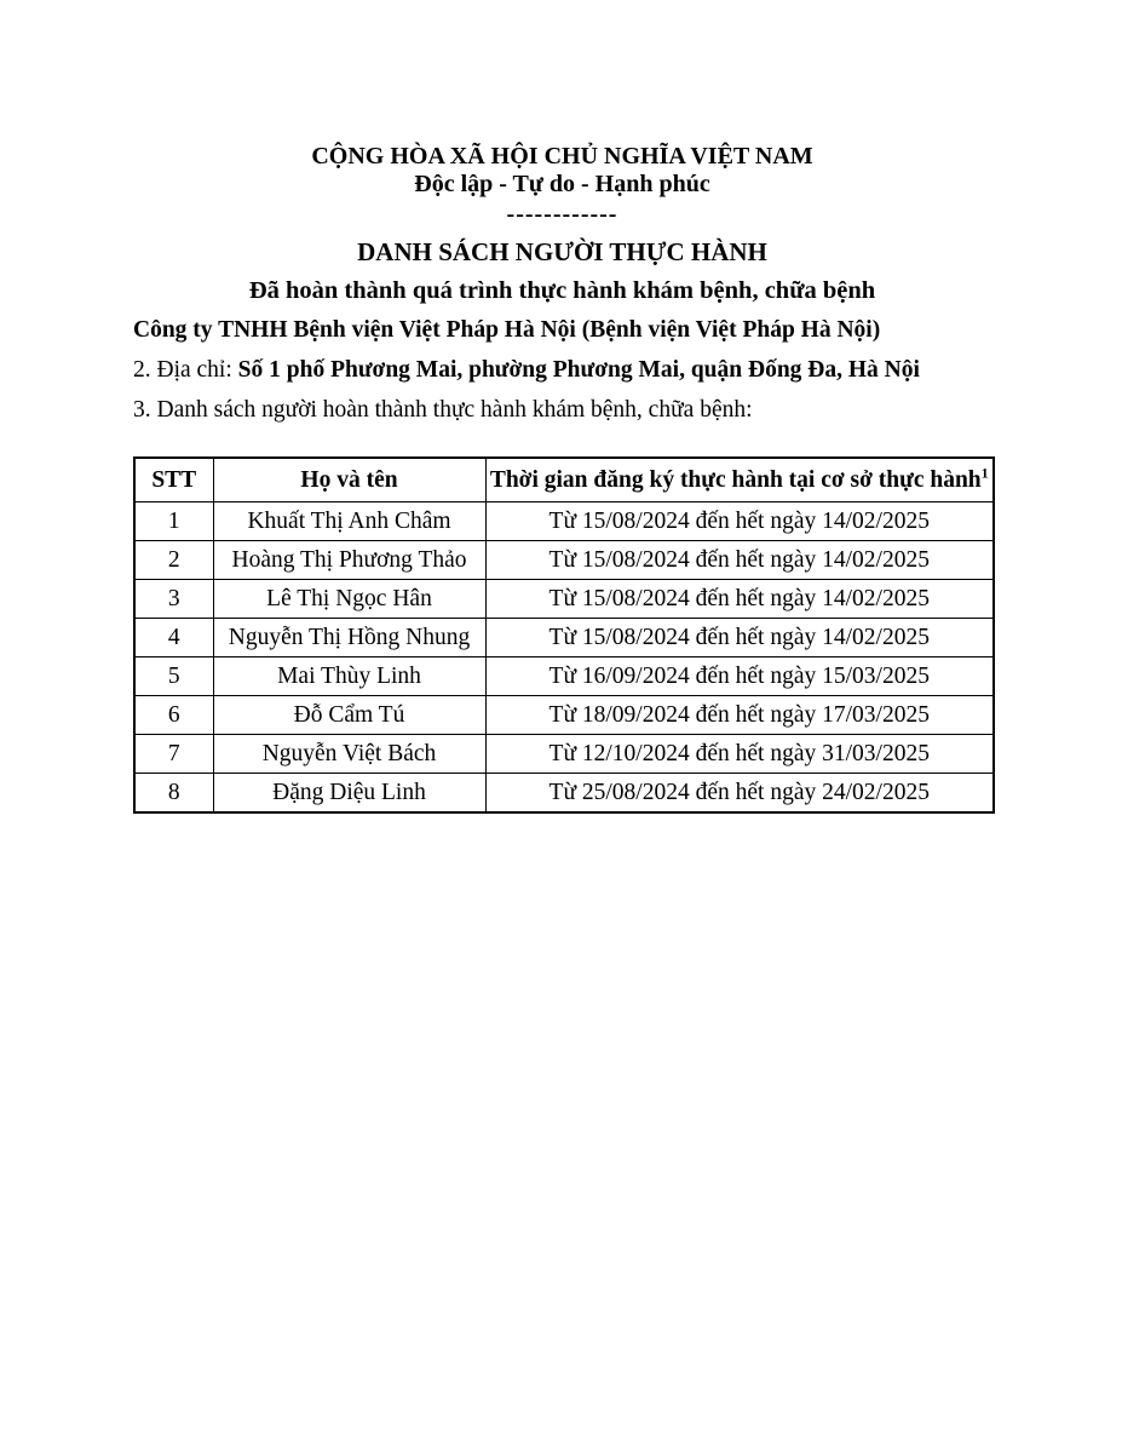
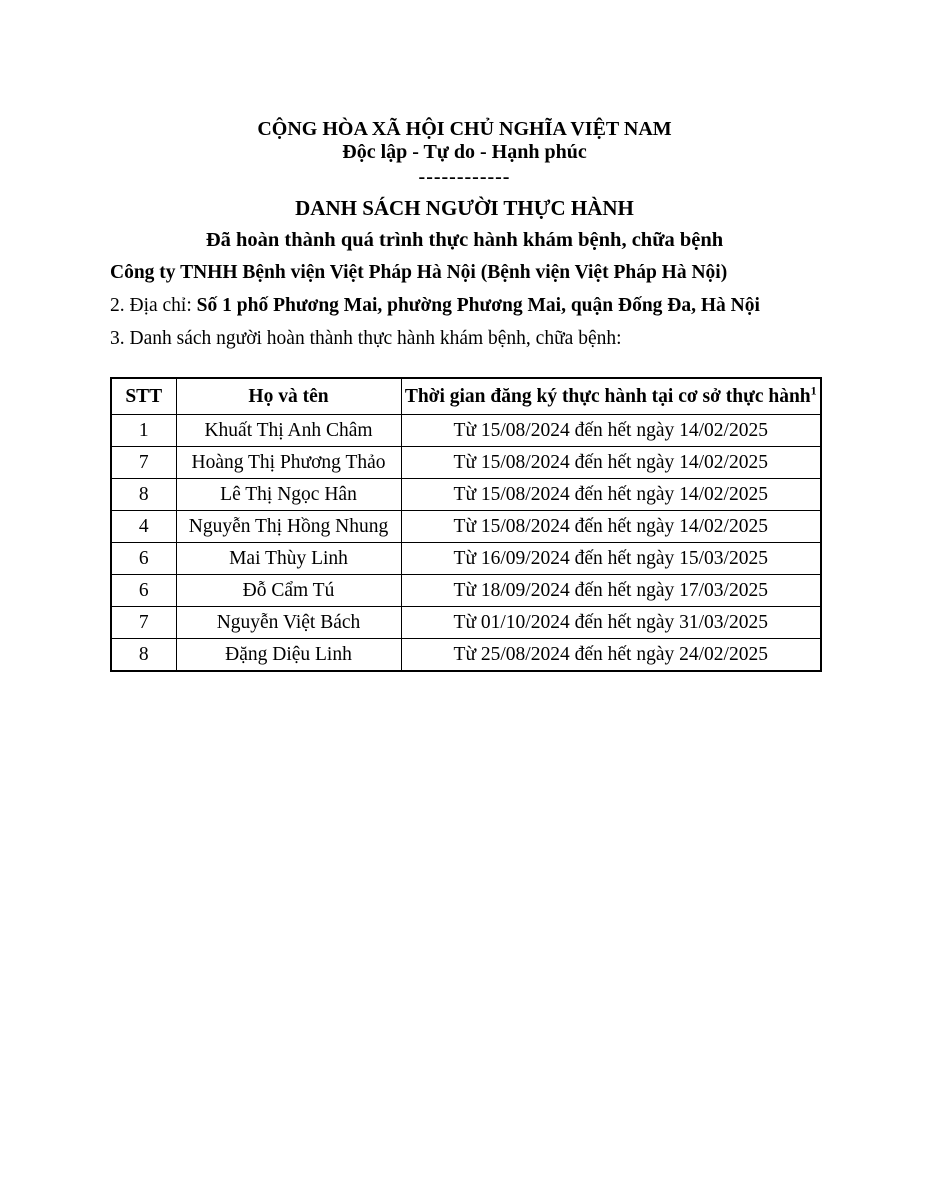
  CỘNG HÒA XÃ HỘI CHỦ NGHĨA VIỆT NAM
  Độc lập - Tự do - Hạnh phúc
  ------------
  DANH SÁCH NGƯỜI THỰC HÀNH
  Đã hoàn thành quá trình thực hành khám bệnh, chữa bệnh
  Công ty TNHH Bệnh viện Việt Pháp Hà Nội (Bệnh viện Việt Pháp Hà Nội)
  2. Địa chỉ: Số 1 phố Phương Mai, phường Phương Mai, quận Đống Đa, Hà Nội
  3. Danh sách người hoàn thành thực hành khám bệnh, chữa bệnh:
  STT	Họ và tên	Thời gian đăng ký thực hành tại cơ sở thực hành1
  1	Khuất Thị Anh Châm	Từ 15/08/2024 đến hết ngày 14/02/2025
- 2	Hoàng Thị Phương Thảo	Từ 15/08/2024 đến hết ngày 14/02/2025
+ 7	Hoàng Thị Phương Thảo	Từ 15/08/2024 đến hết ngày 14/02/2025
- 3	Lê Thị Ngọc Hân	Từ 15/08/2024 đến hết ngày 14/02/2025
+ 8	Lê Thị Ngọc Hân	Từ 15/08/2024 đến hết ngày 14/02/2025
  4	Nguyễn Thị Hồng Nhung	Từ 15/08/2024 đến hết ngày 14/02/2025
- 5	Mai Thùy Linh	Từ 16/09/2024 đến hết ngày 15/03/2025
+ 6	Mai Thùy Linh	Từ 16/09/2024 đến hết ngày 15/03/2025
  6	Đỗ Cẩm Tú	Từ 18/09/2024 đến hết ngày 17/03/2025
- 7	Nguyễn Việt Bách	Từ 12/10/2024 đến hết ngày 31/03/2025
+ 7	Nguyễn Việt Bách	Từ 01/10/2024 đến hết ngày 31/03/2025
  8	Đặng Diệu Linh	Từ 25/08/2024 đến hết ngày 24/02/2025
